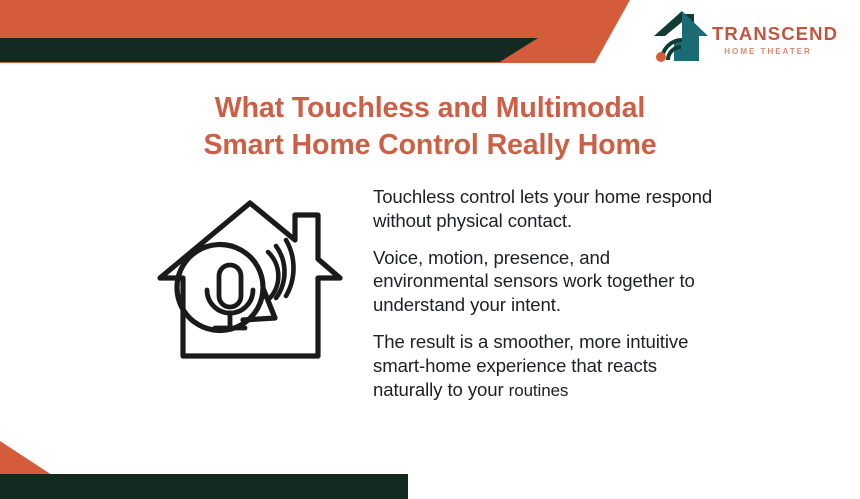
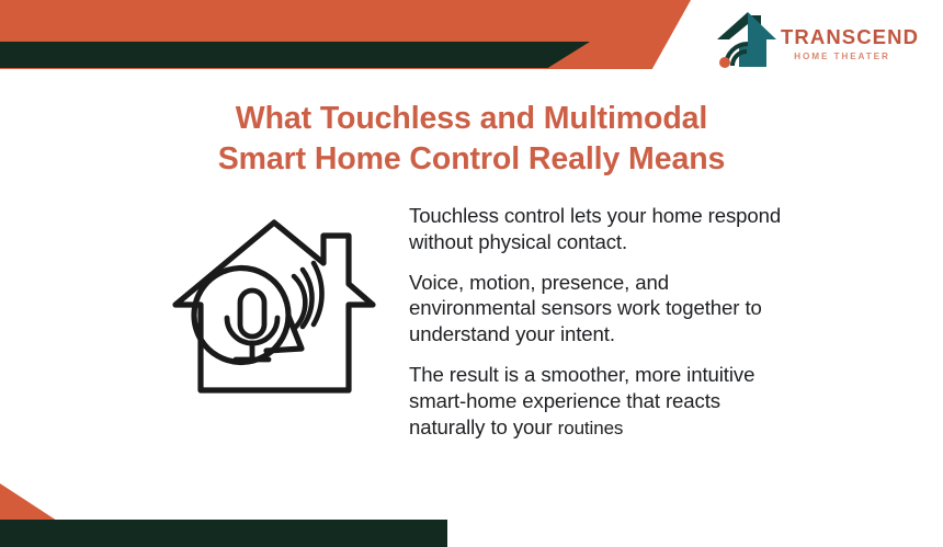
  TRANSCEND
  HOME THEATER
  What Touchless and Multimodal
- Smart Home Control Really Home
+ Smart Home Control Really Means
  Touchless control lets your home respond without physical contact.
  Voice, motion, presence, and environmental sensors work together to understand your intent.
  The result is a smoother, more intuitive smart-home experience that reacts naturally to your routines
